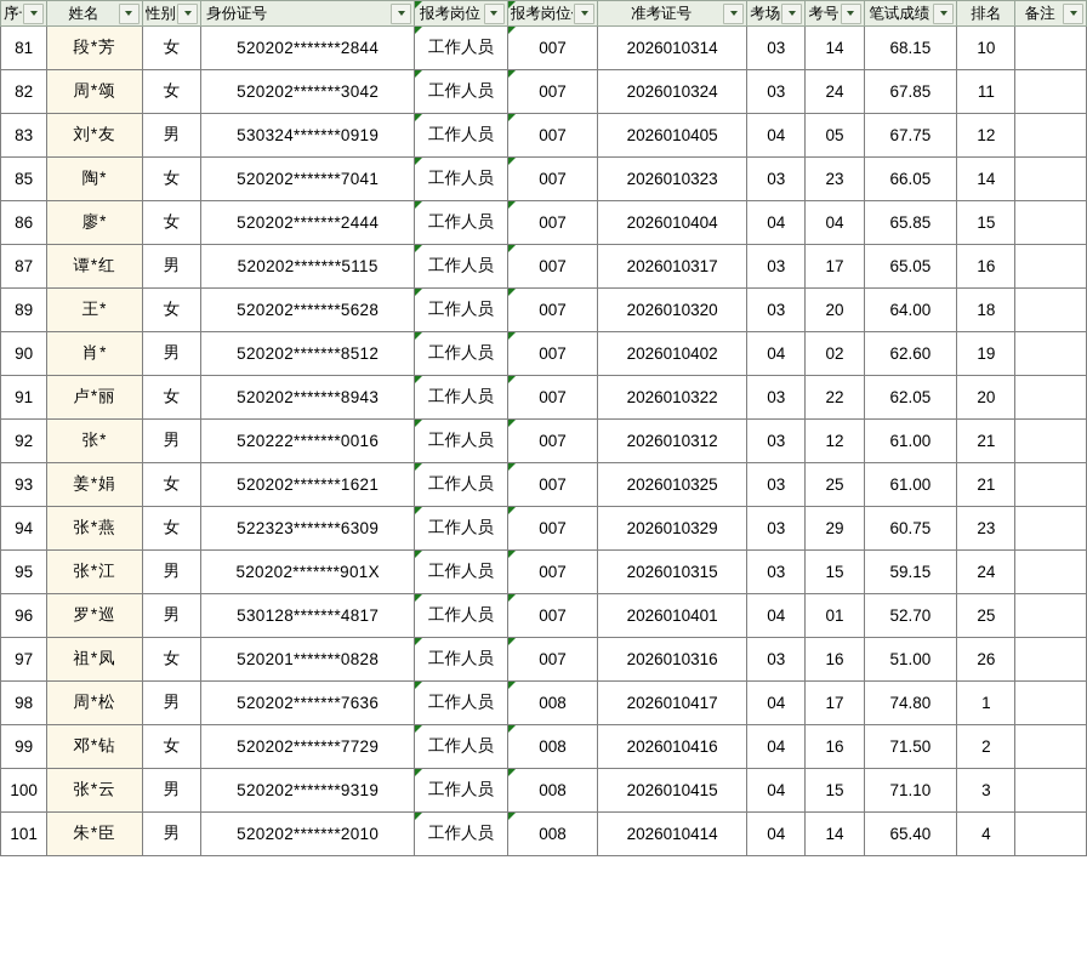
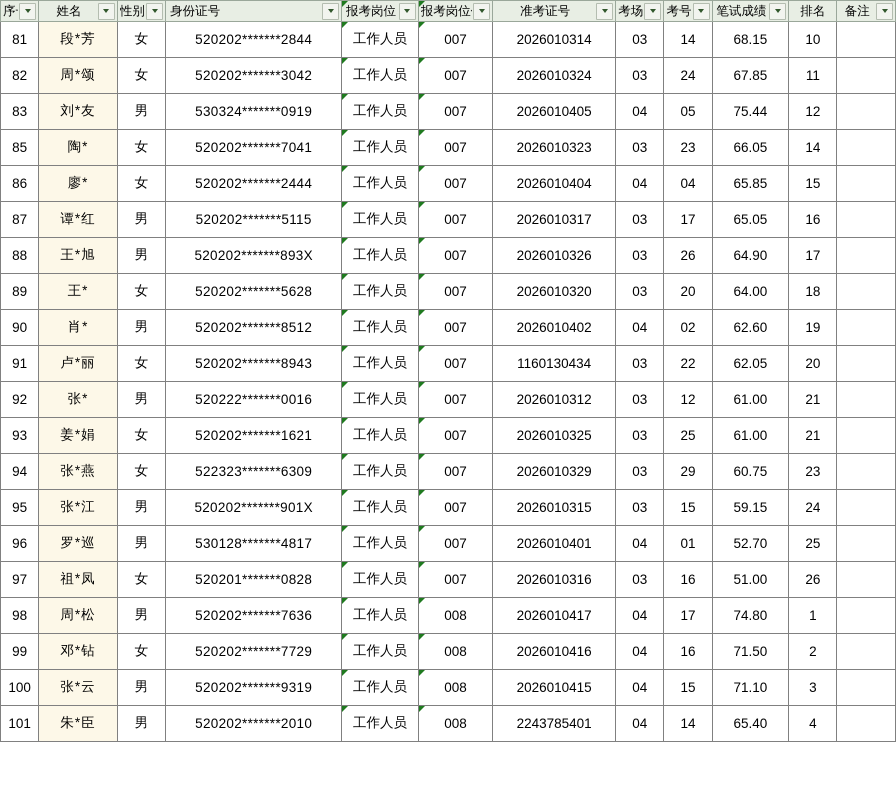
  序	姓名	性别	身份证号	报考岗位	报考岗位	准考证号	考场	考号	笔试成绩	排名	备注
  81	段*芳	女	520202*******2844	工作人员	007	2026010314	03	14	68.15	10
  82	周*颂	女	520202*******3042	工作人员	007	2026010324	03	24	67.85	11
- 83	刘*友	男	530324*******0919	工作人员	007	2026010405	04	05	67.75	12
+ 83	刘*友	男	530324*******0919	工作人员	007	2026010405	04	05	75.44	12
  85	陶*	女	520202*******7041	工作人员	007	2026010323	03	23	66.05	14
  86	廖*	女	520202*******2444	工作人员	007	2026010404	04	04	65.85	15
  87	谭*红	男	520202*******5115	工作人员	007	2026010317	03	17	65.05	16
+ 88	王*旭	男	520202*******893X	工作人员	007	2026010326	03	26	64.90	17
  89	王*	女	520202*******5628	工作人员	007	2026010320	03	20	64.00	18
  90	肖*	男	520202*******8512	工作人员	007	2026010402	04	02	62.60	19
- 91	卢*丽	女	520202*******8943	工作人员	007	2026010322	03	22	62.05	20
+ 91	卢*丽	女	520202*******8943	工作人员	007	1160130434	03	22	62.05	20
  92	张*	男	520222*******0016	工作人员	007	2026010312	03	12	61.00	21
  93	姜*娟	女	520202*******1621	工作人员	007	2026010325	03	25	61.00	21
  94	张*燕	女	522323*******6309	工作人员	007	2026010329	03	29	60.75	23
  95	张*江	男	520202*******901X	工作人员	007	2026010315	03	15	59.15	24
  96	罗*巡	男	530128*******4817	工作人员	007	2026010401	04	01	52.70	25
  97	祖*凤	女	520201*******0828	工作人员	007	2026010316	03	16	51.00	26
  98	周*松	男	520202*******7636	工作人员	008	2026010417	04	17	74.80	1
  99	邓*钻	女	520202*******7729	工作人员	008	2026010416	04	16	71.50	2
  100	张*云	男	520202*******9319	工作人员	008	2026010415	04	15	71.10	3
- 101	朱*臣	男	520202*******2010	工作人员	008	2026010414	04	14	65.40	4
+ 101	朱*臣	男	520202*******2010	工作人员	008	2243785401	04	14	65.40	4
